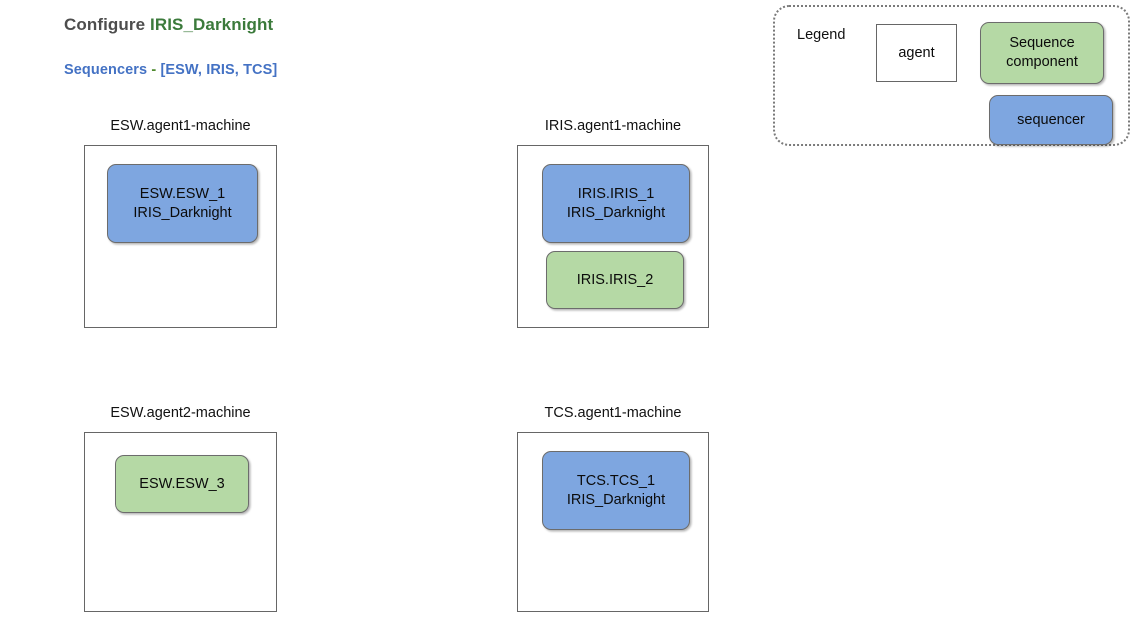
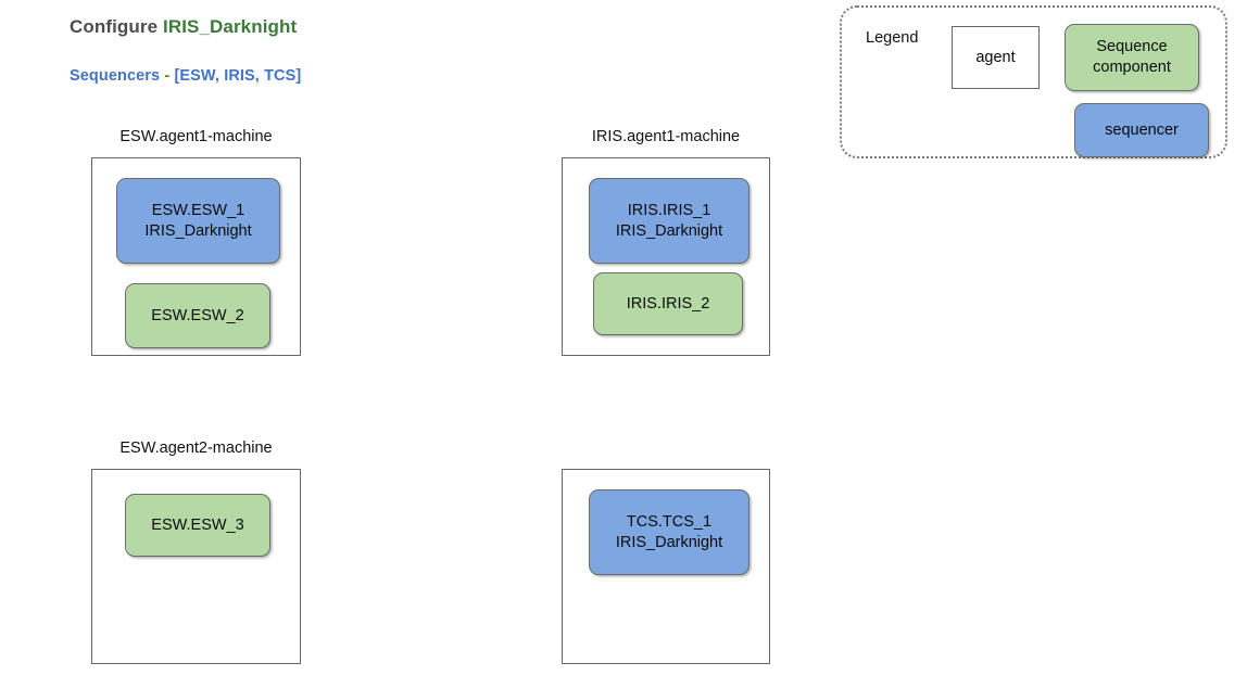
  Configure IRIS_Darknight
  Sequencers - [ESW, IRIS, TCS]
  ESW.agent1-machine
  ESW.ESW_1
  IRIS_Darknight
+ ESW.ESW_2
  IRIS.agent1-machine
  IRIS.IRIS_1
  IRIS_Darknight
  IRIS.IRIS_2
  ESW.agent2-machine
  ESW.ESW_3
- TCS.agent1-machine
  TCS.TCS_1
  IRIS_Darknight
  Legend
  agent
  Sequence
  component
  sequencer
